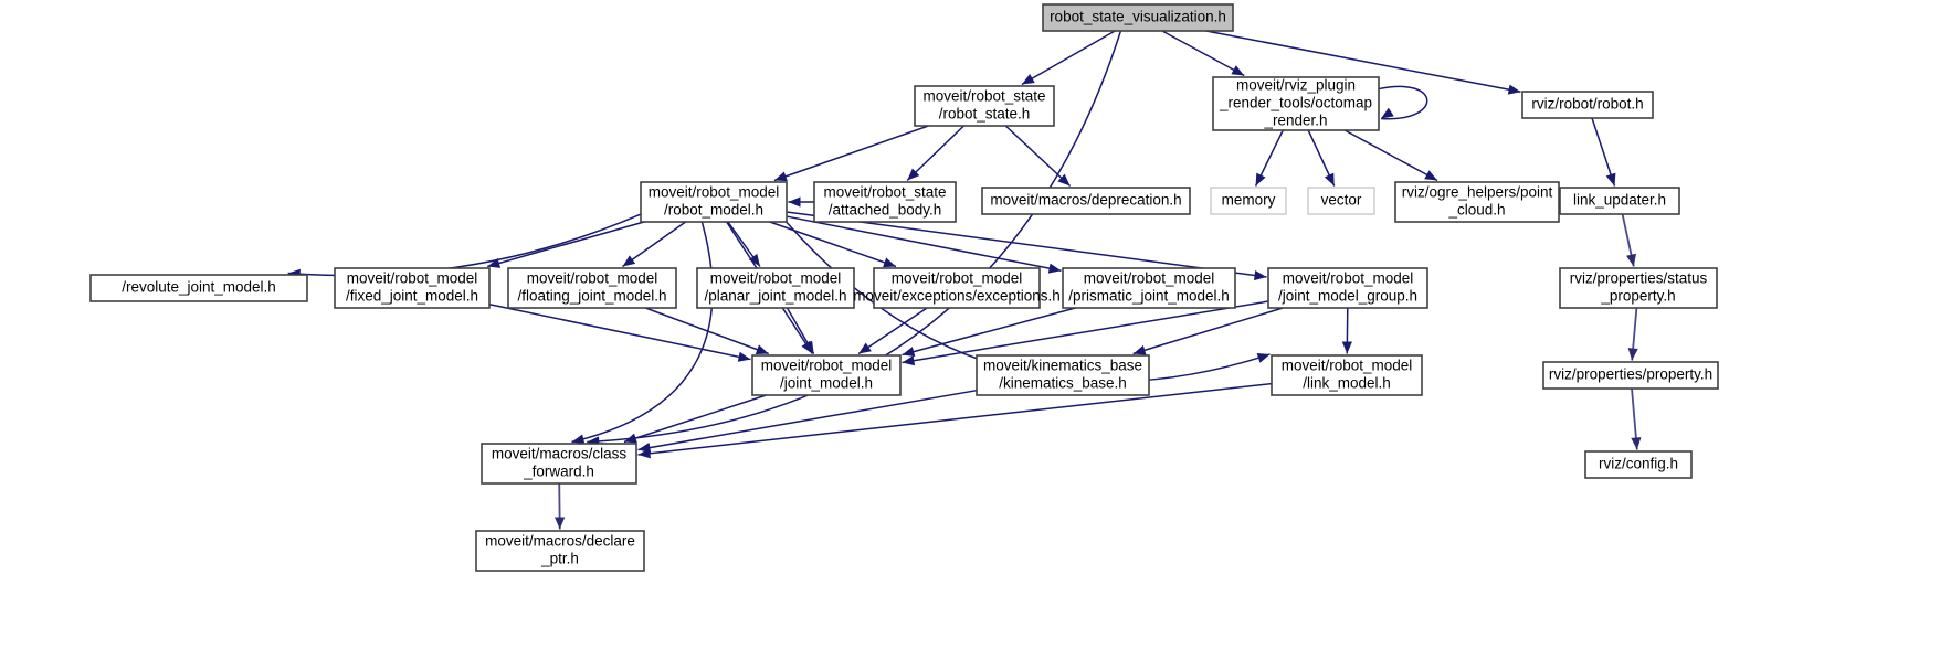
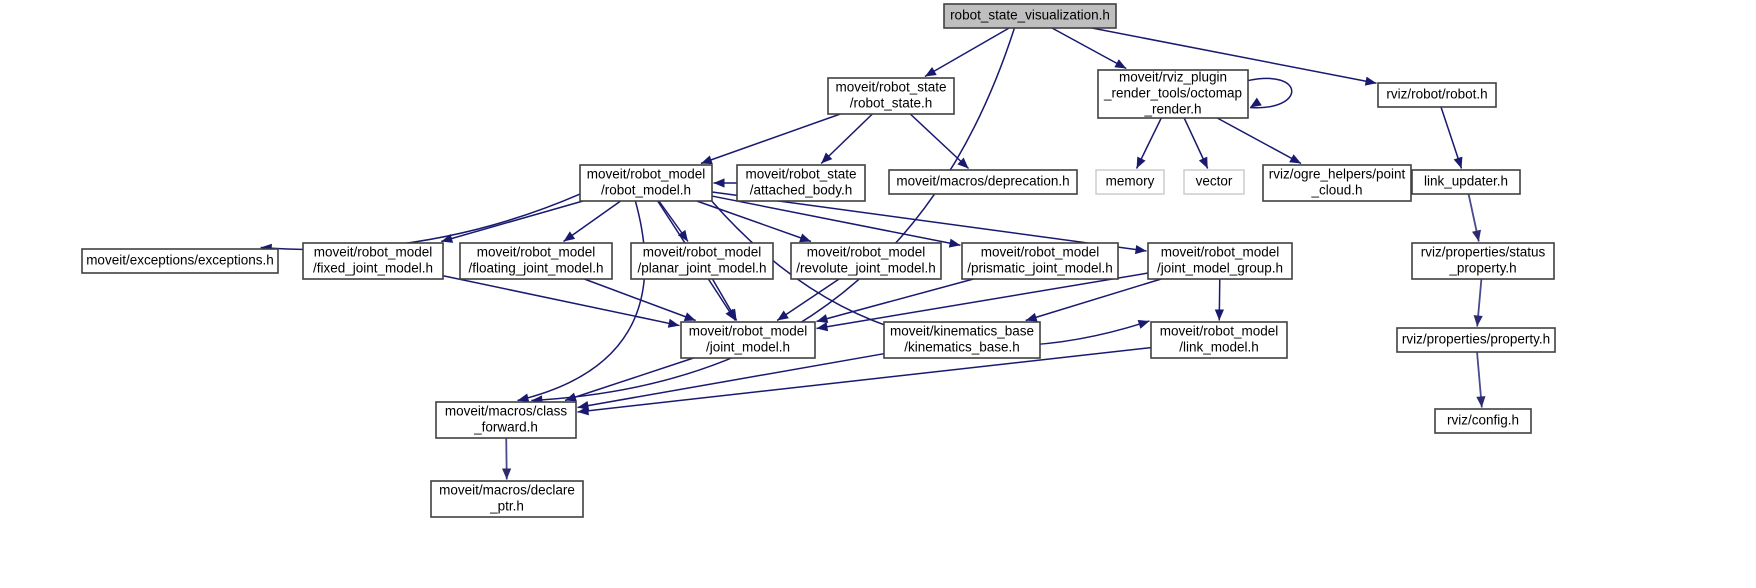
  robot_state_visualization.h
  moveit/robot_state
  /robot_state.h
  moveit/rviz_plugin
  _render_tools/octomap
  _render.h
  rviz/robot/robot.h
  moveit/robot_model
  /robot_model.h
  moveit/robot_state
  /attached_body.h
  moveit/macros/deprecation.h
  memory
  vector
  rviz/ogre_helpers/point
  _cloud.h
  link_updater.h
- /revolute_joint_model.h
+ moveit/exceptions/exceptions.h
  moveit/robot_model
  /fixed_joint_model.h
  moveit/robot_model
  /floating_joint_model.h
  moveit/robot_model
  /planar_joint_model.h
  moveit/robot_model
- moveit/exceptions/exceptions.h
+ /revolute_joint_model.h
  moveit/robot_model
  /prismatic_joint_model.h
  moveit/robot_model
  /joint_model_group.h
  rviz/properties/status
  _property.h
  moveit/robot_model
  /joint_model.h
  moveit/kinematics_base
  /kinematics_base.h
  moveit/robot_model
  /link_model.h
  rviz/properties/property.h
  moveit/macros/class
  _forward.h
  rviz/config.h
  moveit/macros/declare
  _ptr.h
